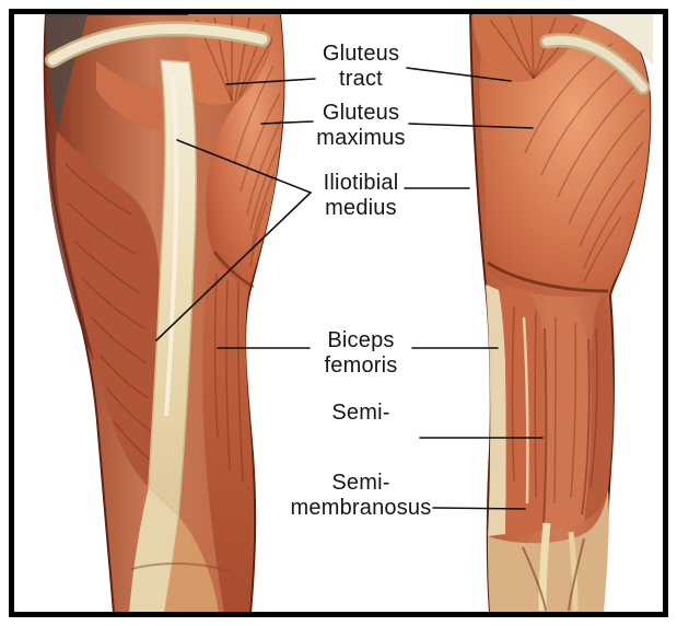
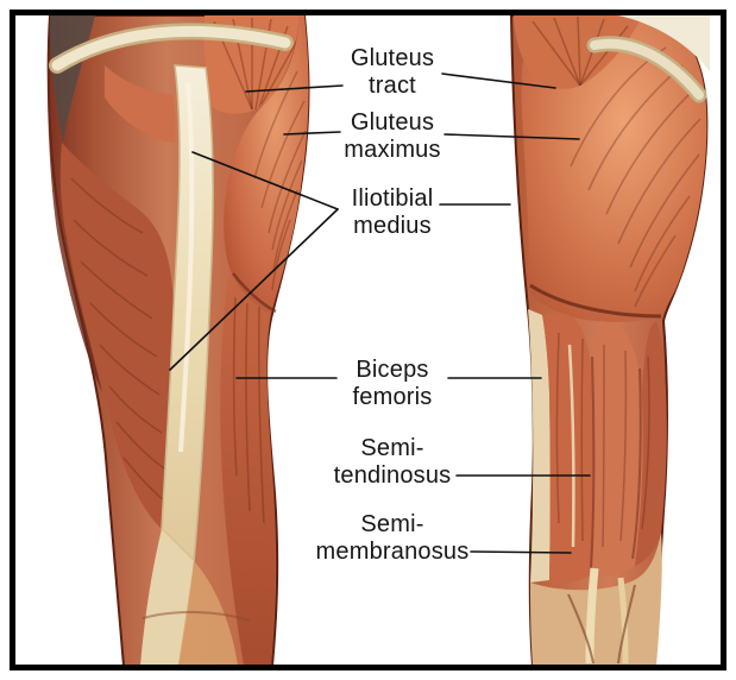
  Gluteus
  tract
  Gluteus
  maximus
  Iliotibial
  medius
  Biceps
  femoris
  Semi-
+ tendinosus
  Semi-
  membranosus
